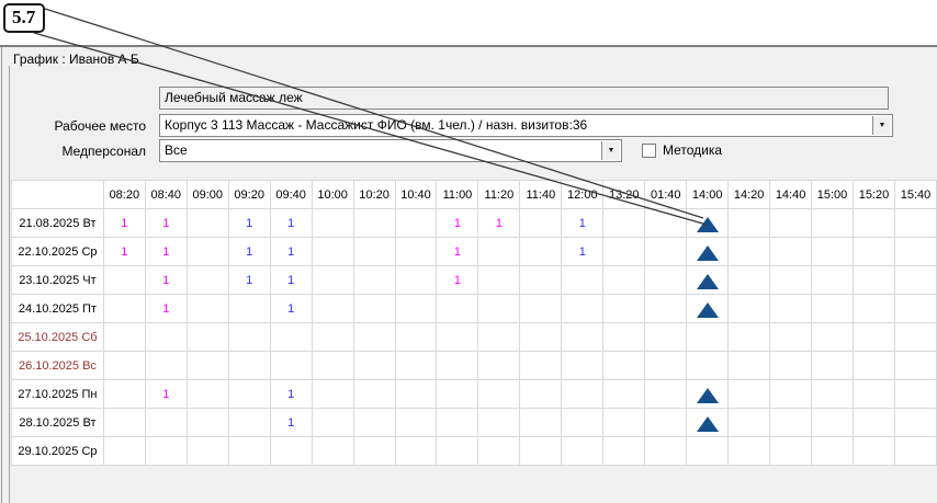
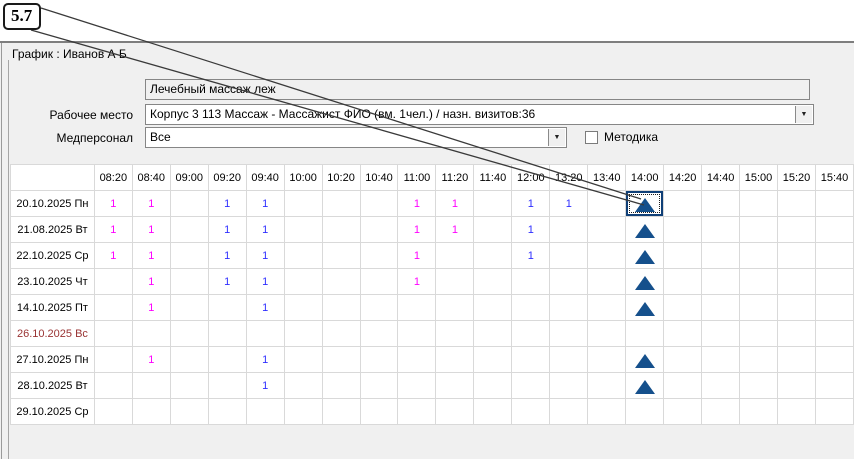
  5.7
  График : Иванов А Б
  Лечебный массж леж
  Рабочее место
  Корпус 3 113 Массаж - Массажст ФИО (вм. 1чел.) / назн. визитов:36
  Медперсонал
  Все
  Методика
- 	08:20	08:40	09:00	09:20	09:40	10:00	10:20	10:40	11:00	11:20	11:40	12:00	13:0	01:40	14:00	14:20	14:40	15:00	15:20	15:40
+ 	08:20	08:40	09:00	09:20	09:40	10:00	10:20	10:40	11:00	11:20	11:40	12:00	13:0	13:40	14:00	14:20	14:40	15:00	15:20	15:40
+ 20.10.2025 Пн	1	1		1	1				1	1		1	1
  21.08.2025 Вт	1	1		1	1				1	1		1
  22.10.2025 Ср	1	1		1	1				1			1
  23.10.2025 Чт		1		1	1				1
- 24.10.2025 Пт		1			1
+ 14.10.2025 Пт		1			1
- 25.10.2025 Сб
  26.10.2025 Вс
  27.10.2025 Пн		1			1
  28.10.2025 Вт					1
  29.10.2025 Ср
